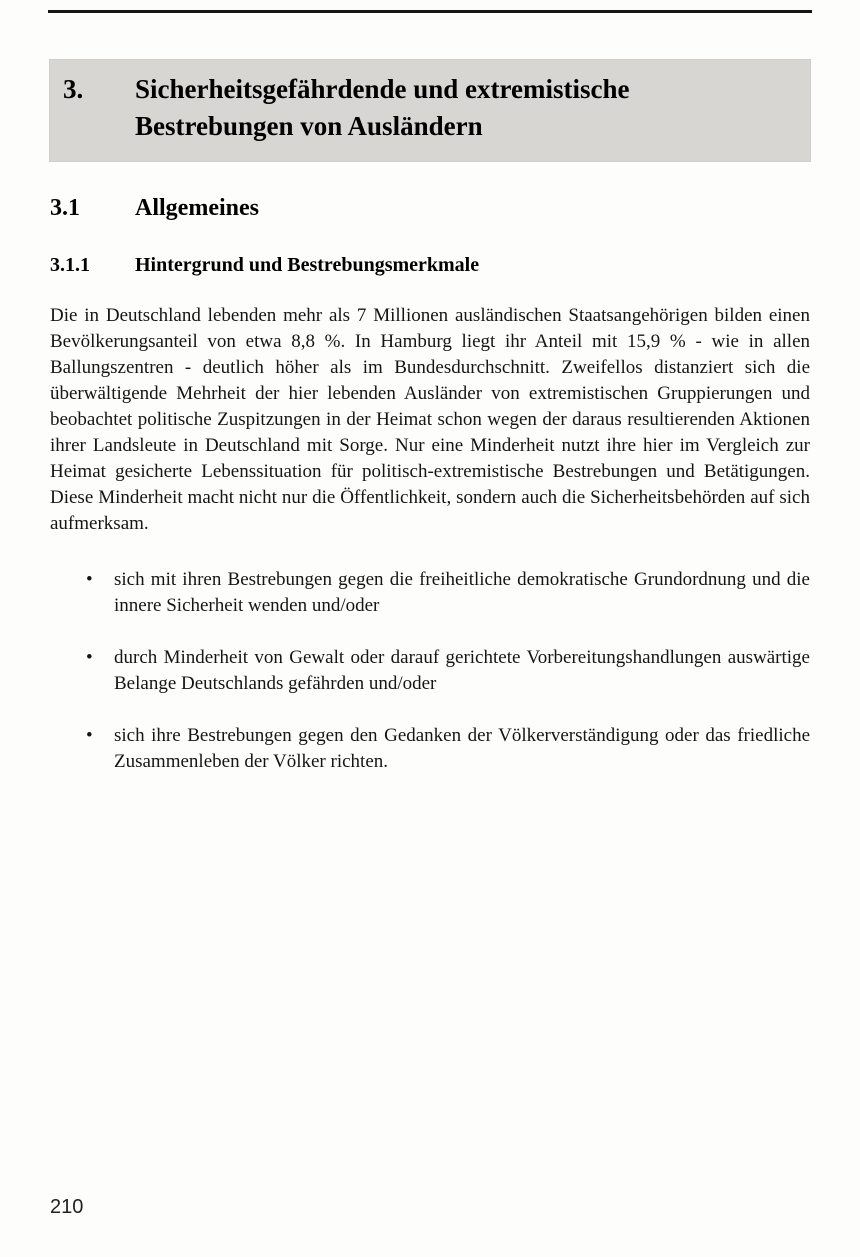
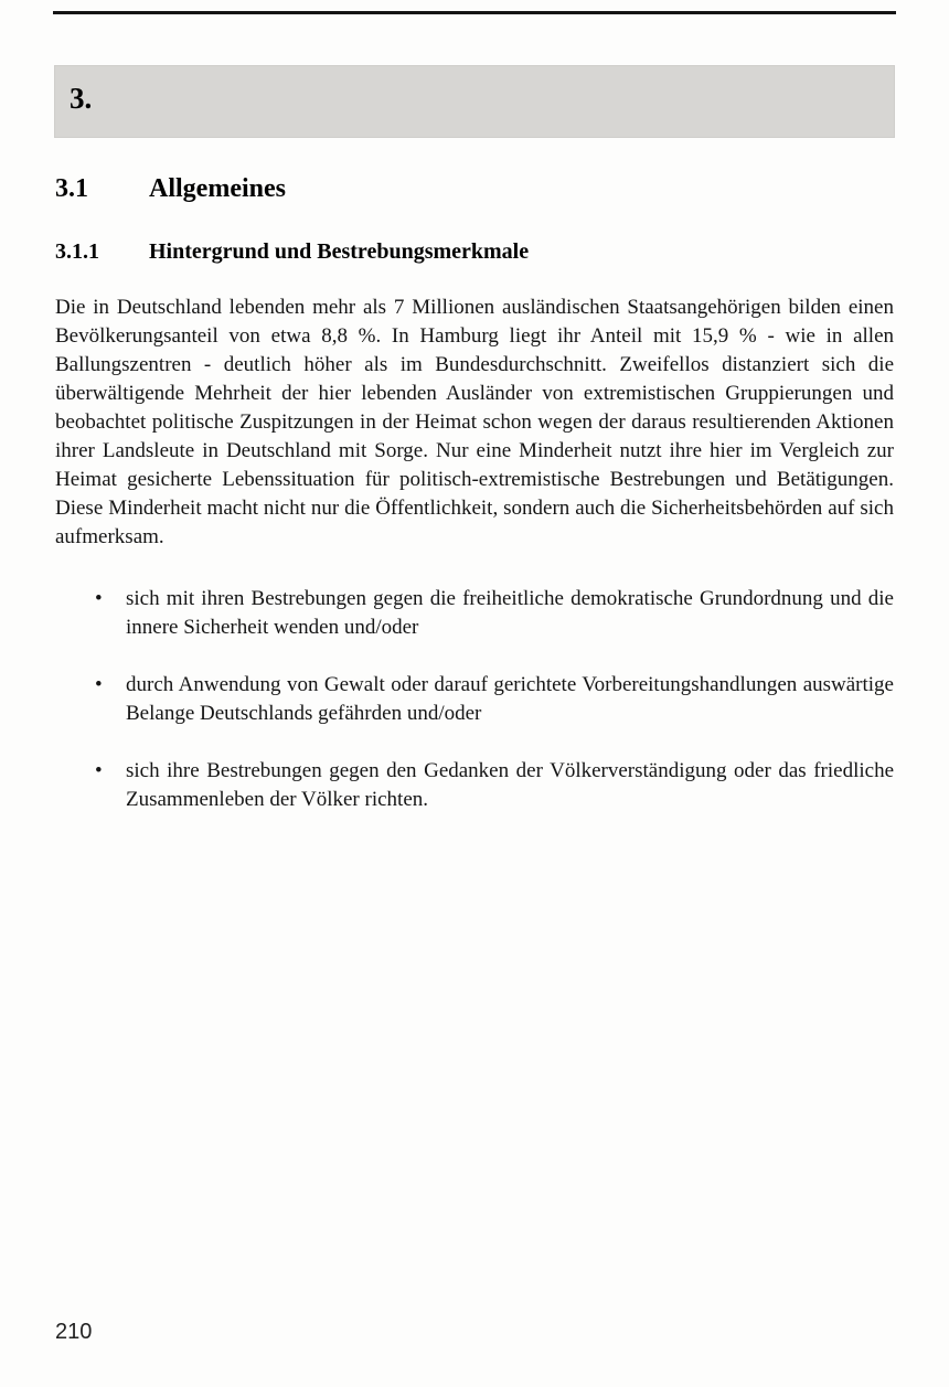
  3.
- Sicherheitsgefährdende und extremistische Bestrebungen von Ausländern
  3.1
  Allgemeines
  3.1.1
  Hintergrund und Bestrebungsmerkmale
  Die in Deutschland lebenden mehr als 7 Millionen ausländischen Staatsangehörigen bilden einen Bevölkerungsanteil von etwa 8,8 %. In Hamburg liegt ihr Anteil mit 15,9 % - wie in allen Ballungszentren - deutlich höher als im Bundesdurchschnitt. Zweifellos distanziert sich die überwältigende Mehrheit der hier lebenden Ausländer von extremistischen Gruppierungen und beobachtet politische Zuspitzungen in der Heimat schon wegen der daraus resultierenden Aktionen ihrer Landsleute in Deutschland mit Sorge. Nur eine Minderheit nutzt ihre hier im Vergleich zur Heimat gesicherte Lebenssituation für politisch-extremistische Bestrebungen und Betätigungen. Diese Minderheit macht nicht nur die Öffentlichkeit, sondern auch die Sicherheitsbehörden auf sich aufmerksam.
  •
  sich mit ihren Bestrebungen gegen die freiheitliche demokratische Grundordnung und die innere Sicherheit wenden und/oder
  •
- durch Minderheit von Gewalt oder darauf gerichtete Vorbereitungshandlungen auswärtige Belange Deutschlands gefährden und/oder
+ durch Anwendung von Gewalt oder darauf gerichtete Vorbereitungshandlungen auswärtige Belange Deutschlands gefährden und/oder
  •
  sich ihre Bestrebungen gegen den Gedanken der Völkerverständigung oder das friedliche Zusammenleben der Völker richten.
  210
